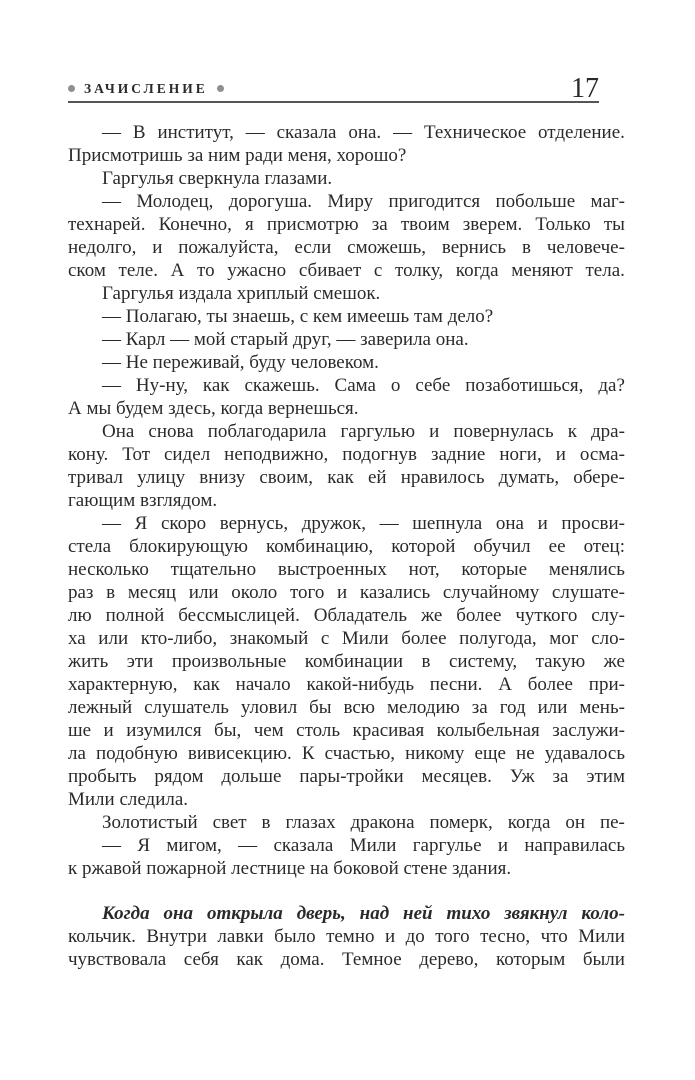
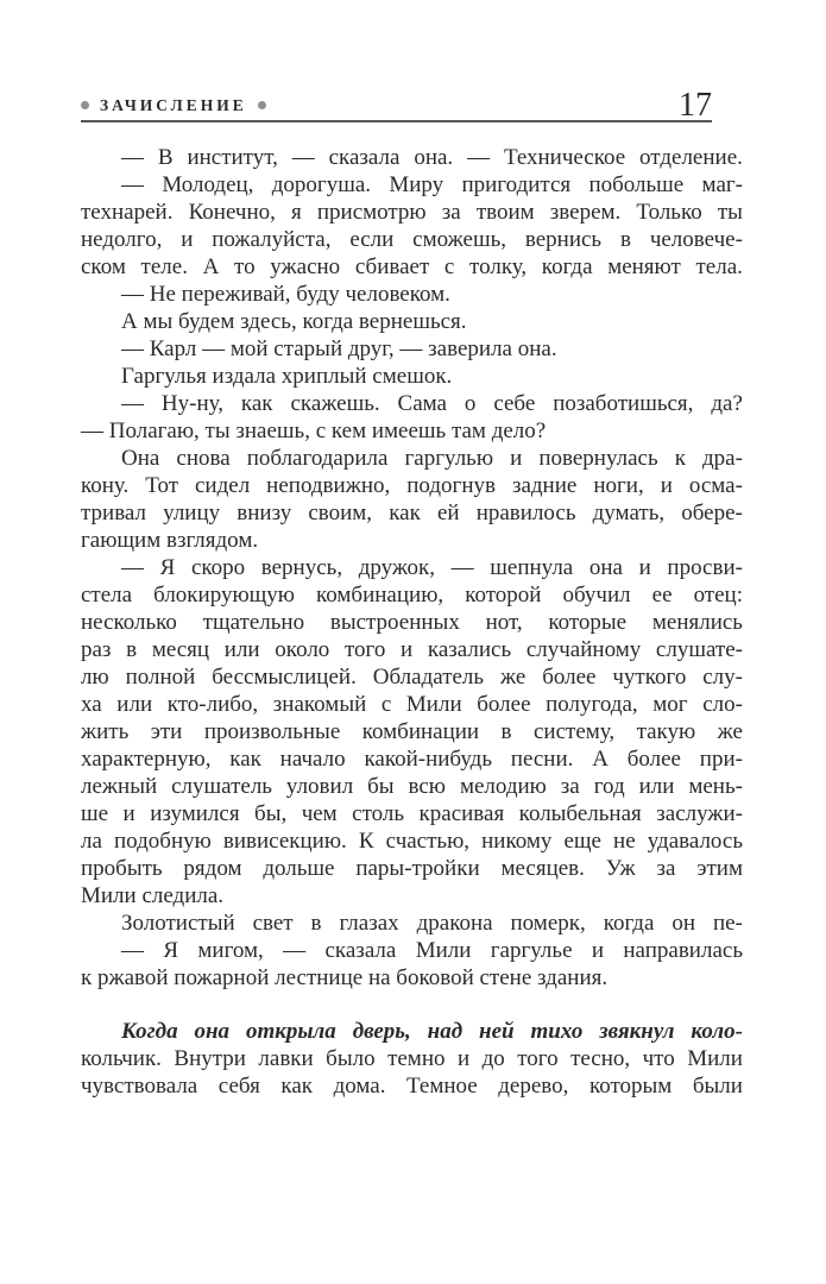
  ЗАЧИСЛЕНИЕ
  17
  —
  В
  институт,
  —
  сказала
  она.
  —
  Техническое
  отделение.
- Присмотришь за ним ради меня, хорошо?
- Гаргулья сверкнула глазами.
  —
  Молодец,
  дорогуша.
  Миру
  пригодится
  побольше
  маг-
  технарей.
  Конечно,
  я
  присмотрю
  за
  твоим
  зверем.
  Только
  ты
  недолго,
  и
  пожалуйста,
  если
  сможешь,
  вернись
  в
  человече-
  ском
  теле.
  А
  то
  ужасно
  сбивает
  с
  толку,
  когда
  меняют
  тела.
- Гаргулья издала хриплый смешок.
+ — Не переживай, буду человеком.
- — Полагаю, ты знаешь, с кем имеешь там дело?
+ А мы будем здесь, когда вернешься.
  — Карл — мой старый друг, — заверила она.
- — Не переживай, буду человеком.
+ Гаргулья издала хриплый смешок.
  —
  Ну-ну,
  как
  скажешь.
  Сама
  о
  себе
  позаботишься,
  да?
- А мы будем здесь, когда вернешься.
+ — Полагаю, ты знаешь, с кем имеешь там дело?
  Она
  снова
  поблагодарила
  гаргулью
  и
  повернулась
  к
  дра-
  кону.
  Тот
  сидел
  неподвижно,
  подогнув
  задние
  ноги,
  и
  осма-
  тривал
  улицу
  внизу
  своим,
  как
  ей
  нравилось
  думать,
  обере-
  гающим взглядом.
  —
  Я
  скоро
  вернусь,
  дружок,
  —
  шепнула
  она
  и
  просви-
  стела
  блокирующую
  комбинацию,
  которой
  обучил
  ее
  отец:
  несколько
  тщательно
  выстроенных
  нот,
  которые
  менялись
  раз
  в
  месяц
  или
  около
  того
  и
  казались
  случайному
  слушате-
  лю
  полной
  бессмыслицей.
  Обладатель
  же
  более
  чуткого
  слу-
  ха
  или
  кто-либо,
  знакомый
  с
  Мили
  более
  полугода,
  мог
  сло-
  жить
  эти
  произвольные
  комбинации
  в
  систему,
  такую
  же
  характерную,
  как
  начало
  какой-нибудь
  песни.
  А
  более
  при-
  лежный
  слушатель
  уловил
  бы
  всю
  мелодию
  за
  год
  или
  мень-
  ше
  и
  изумился
  бы,
  чем
  столь
  красивая
  колыбельная
  заслужи-
  ла
  подобную
  вивисекцию.
  К
  счастью,
  никому
  еще
  не
  удавалось
  пробыть
  рядом
  дольше
  пары-тройки
  месяцев.
  Уж
  за
  этим
  Мили следила.
  Золотистый
  свет
  в
  глазах
  дракона
  померк,
  когда
  он
  пе-
  —
  Я
  мигом,
  —
  сказала
  Мили
  гаргулье
  и
  направилась
  к ржавой пожарной лестнице на боковой стене здания.
  Когда
  она
  открыла
  дверь,
  над
  ней
  тихо
  звякнул
  коло-
  кольчик.
  Внутри
  лавки
  было
  темно
  и
  до
  того
  тесно,
  что
  Мили
  чувствовала
  себя
  как
  дома.
  Темное
  дерево,
  которым
  были
